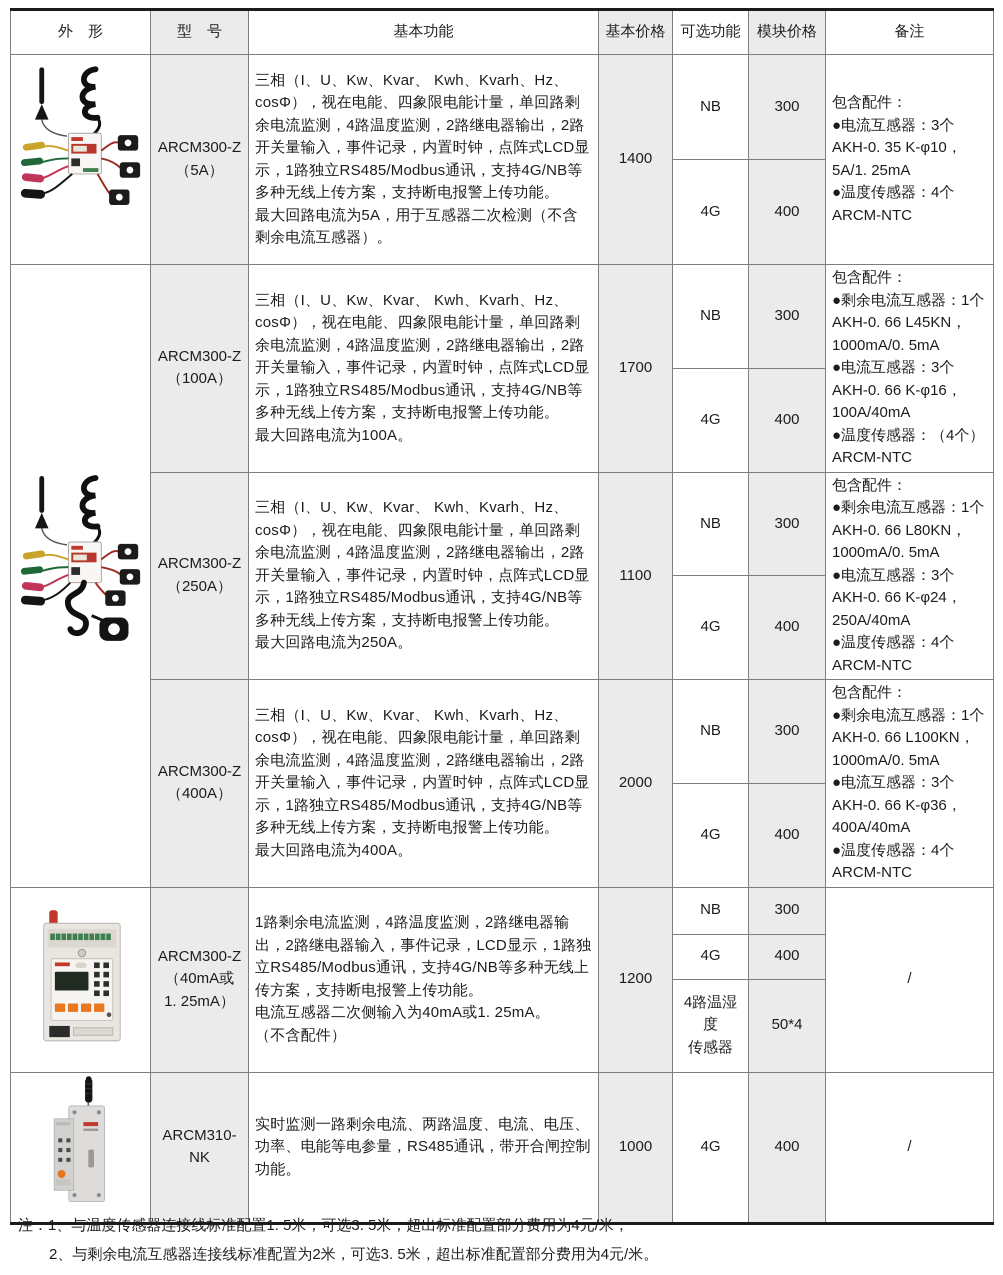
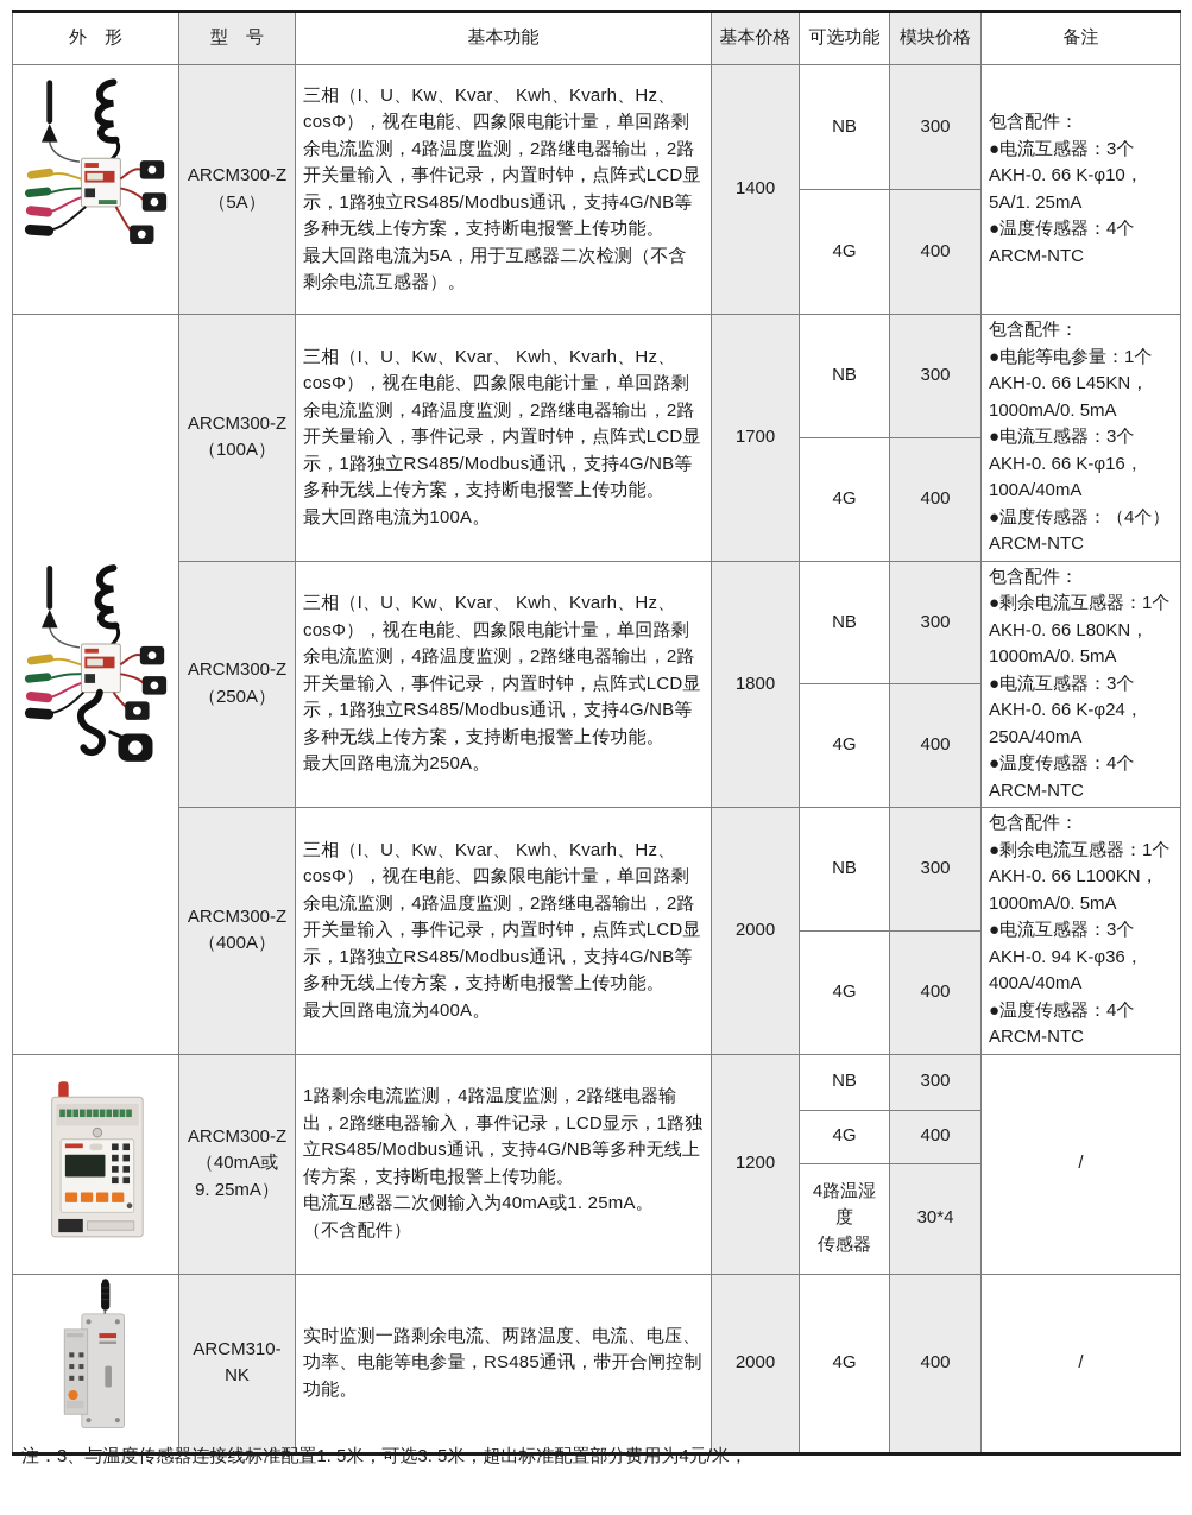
  外 形	型 号	基本功能	基本价格	可选功能	模块价格	备注
- 	ARCM300-Z （5A）	三相（I、U、Kw、Kvar、 Kwh、Kvarh、Hz、cosΦ），视在电能、四象限电能计量，单回路剩余电流监测，4路温度监测，2路继电器输出，2路开关量输入，事件记录，内置时钟，点阵式LCD显示，1路独立RS485/Modbus通讯，支持4G/NB等多种无线上传方案，支持断电报警上传功能。 最大回路电流为5A，用于互感器二次检测（不含剩余电流互感器）。	1400	NB	300	包含配件： ●电流互感器：3个 AKH-0. 35 K-φ10， 5A/1. 25mA ●温度传感器：4个 ARCM-NTC
+ 	ARCM300-Z （5A）	三相（I、U、Kw、Kvar、 Kwh、Kvarh、Hz、cosΦ），视在电能、四象限电能计量，单回路剩余电流监测，4路温度监测，2路继电器输出，2路开关量输入，事件记录，内置时钟，点阵式LCD显示，1路独立RS485/Modbus通讯，支持4G/NB等多种无线上传方案，支持断电报警上传功能。 最大回路电流为5A，用于互感器二次检测（不含剩余电流互感器）。	1400	NB	300	包含配件： ●电流互感器：3个 AKH-0. 66 K-φ10， 5A/1. 25mA ●温度传感器：4个 ARCM-NTC
  4G	400
- 	ARCM300-Z （100A）	三相（I、U、Kw、Kvar、 Kwh、Kvarh、Hz、cosΦ），视在电能、四象限电能计量，单回路剩余电流监测，4路温度监测，2路继电器输出，2路开关量输入，事件记录，内置时钟，点阵式LCD显示，1路独立RS485/Modbus通讯，支持4G/NB等多种无线上传方案，支持断电报警上传功能。 最大回路电流为100A。	1700	NB	300	包含配件： ●剩余电流互感器：1个 AKH-0. 66 L45KN， 1000mA/0. 5mA ●电流互感器：3个 AKH-0. 66 K-φ16， 100A/40mA ●温度传感器：（4个） ARCM-NTC
+ 	ARCM300-Z （100A）	三相（I、U、Kw、Kvar、 Kwh、Kvarh、Hz、cosΦ），视在电能、四象限电能计量，单回路剩余电流监测，4路温度监测，2路继电器输出，2路开关量输入，事件记录，内置时钟，点阵式LCD显示，1路独立RS485/Modbus通讯，支持4G/NB等多种无线上传方案，支持断电报警上传功能。 最大回路电流为100A。	1700	NB	300	包含配件： ●电能等电参量：1个 AKH-0. 66 L45KN， 1000mA/0. 5mA ●电流互感器：3个 AKH-0. 66 K-φ16， 100A/40mA ●温度传感器：（4个） ARCM-NTC
  4G	400
- ARCM300-Z （250A）	三相（I、U、Kw、Kvar、 Kwh、Kvarh、Hz、cosΦ），视在电能、四象限电能计量，单回路剩余电流监测，4路温度监测，2路继电器输出，2路开关量输入，事件记录，内置时钟，点阵式LCD显示，1路独立RS485/Modbus通讯，支持4G/NB等多种无线上传方案，支持断电报警上传功能。 最大回路电流为250A。	1100	NB	300	包含配件： ●剩余电流互感器：1个 AKH-0. 66 L80KN， 1000mA/0. 5mA ●电流互感器：3个 AKH-0. 66 K-φ24， 250A/40mA ●温度传感器：4个 ARCM-NTC
+ ARCM300-Z （250A）	三相（I、U、Kw、Kvar、 Kwh、Kvarh、Hz、cosΦ），视在电能、四象限电能计量，单回路剩余电流监测，4路温度监测，2路继电器输出，2路开关量输入，事件记录，内置时钟，点阵式LCD显示，1路独立RS485/Modbus通讯，支持4G/NB等多种无线上传方案，支持断电报警上传功能。 最大回路电流为250A。	1800	NB	300	包含配件： ●剩余电流互感器：1个 AKH-0. 66 L80KN， 1000mA/0. 5mA ●电流互感器：3个 AKH-0. 66 K-φ24， 250A/40mA ●温度传感器：4个 ARCM-NTC
  4G	400
- ARCM300-Z （400A）	三相（I、U、Kw、Kvar、 Kwh、Kvarh、Hz、cosΦ），视在电能、四象限电能计量，单回路剩余电流监测，4路温度监测，2路继电器输出，2路开关量输入，事件记录，内置时钟，点阵式LCD显示，1路独立RS485/Modbus通讯，支持4G/NB等多种无线上传方案，支持断电报警上传功能。 最大回路电流为400A。	2000	NB	300	包含配件： ●剩余电流互感器：1个 AKH-0. 66 L100KN， 1000mA/0. 5mA ●电流互感器：3个 AKH-0. 66 K-φ36， 400A/40mA ●温度传感器：4个 ARCM-NTC
+ ARCM300-Z （400A）	三相（I、U、Kw、Kvar、 Kwh、Kvarh、Hz、cosΦ），视在电能、四象限电能计量，单回路剩余电流监测，4路温度监测，2路继电器输出，2路开关量输入，事件记录，内置时钟，点阵式LCD显示，1路独立RS485/Modbus通讯，支持4G/NB等多种无线上传方案，支持断电报警上传功能。 最大回路电流为400A。	2000	NB	300	包含配件： ●剩余电流互感器：1个 AKH-0. 66 L100KN， 1000mA/0. 5mA ●电流互感器：3个 AKH-0. 94 K-φ36， 400A/40mA ●温度传感器：4个 ARCM-NTC
  4G	400
- 	ARCM300-Z （40mA或 1. 25mA）	1路剩余电流监测，4路温度监测，2路继电器输出，2路继电器输入，事件记录，LCD显示，1路独立RS485/Modbus通讯，支持4G/NB等多种无线上传方案，支持断电报警上传功能。 电流互感器二次侧输入为40mA或1. 25mA。 （不含配件）	1200	NB	300	/
+ 	ARCM300-Z （40mA或 9. 25mA）	1路剩余电流监测，4路温度监测，2路继电器输出，2路继电器输入，事件记录，LCD显示，1路独立RS485/Modbus通讯，支持4G/NB等多种无线上传方案，支持断电报警上传功能。 电流互感器二次侧输入为40mA或1. 25mA。 （不含配件）	1200	NB	300	/
  4G	400
- 4路温湿度 传感器	50*4
+ 4路温湿度 传感器	30*4
- 	ARCM310-NK	实时监测一路剩余电流、两路温度、电流、电压、功率、电能等电参量，RS485通讯，带开合闸控制功能。	1000	4G	400	/
+ 	ARCM310-NK	实时监测一路剩余电流、两路温度、电流、电压、功率、电能等电参量，RS485通讯，带开合闸控制功能。	2000	4G	400	/
- 注：1、与温度传感器连接线标准配置1. 5米，可选3. 5米，超出标准配置部分费用为4元/米；
+ 注：3、与温度传感器连接线标准配置1. 5米，可选3. 5米，超出标准配置部分费用为4元/米；
- 2、与剩余电流互感器连接线标准配置为2米，可选3. 5米，超出标准配置部分费用为4元/米。
